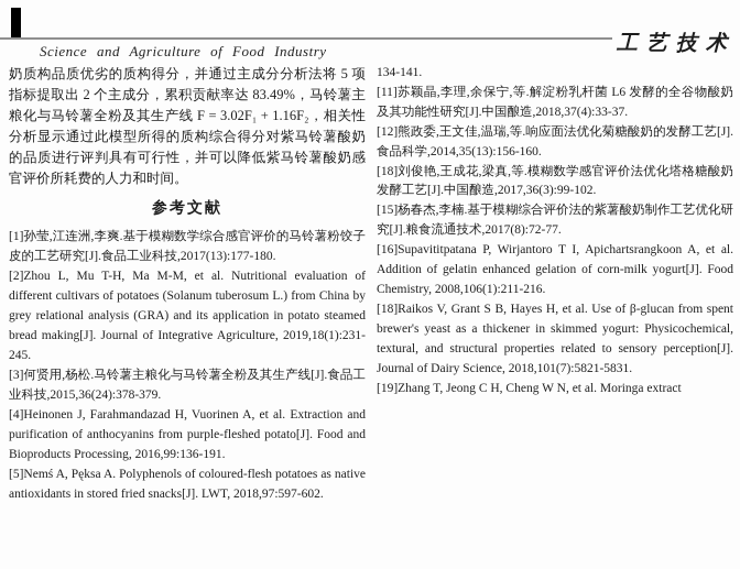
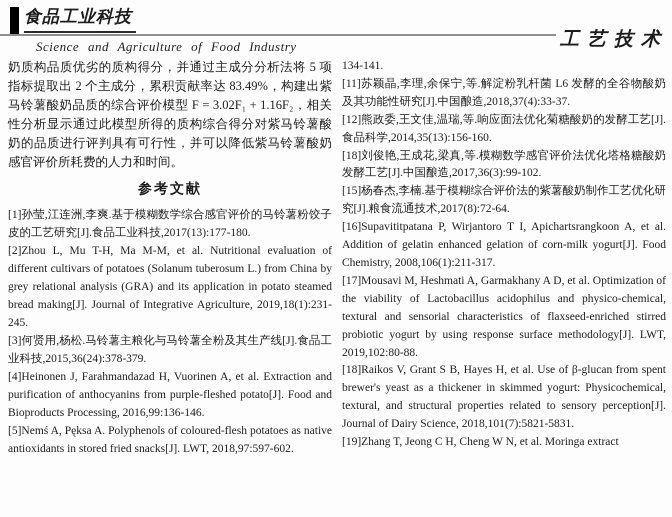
+ 食品工业科技
  Science and Agriculture of Food Industry
  工艺技术
- 奶质构品质优劣的质构得分，并通过主成分分析法将 5 项指标提取出 2 个主成分，累积贡献率达 83.49%，马铃薯主粮化与马铃薯全粉及其生产线 F = 3.02F₁ + 1.16F₂，相关性分析显示通过此模型所得的质构综合得分对紫马铃薯酸奶的品质进行评判具有可行性，并可以降低紫马铃薯酸奶感官评价所耗费的人力和时间。
+ 奶质构品质优劣的质构得分，并通过主成分分析法将 5 项指标提取出 2 个主成分，累积贡献率达 83.49%，构建出紫马铃薯酸奶品质的综合评价模型 F = 3.02F₁ + 1.16F₂，相关性分析显示通过此模型所得的质构综合得分对紫马铃薯酸奶的品质进行评判具有可行性，并可以降低紫马铃薯酸奶感官评价所耗费的人力和时间。
  参考文献
  [1]孙莹,江连洲,李爽.基于模糊数学综合感官评价的马铃薯粉饺子皮的工艺研究[J].食品工业科技,2017(13):177-180.
  [2]Zhou L, Mu T-H, Ma M-M, et al. Nutritional evaluation of different cultivars of potatoes (Solanum tuberosum L.) from China by grey relational analysis (GRA) and its application in potato steamed bread making[J]. Journal of Integrative Agriculture, 2019,18(1):231-245.
  [3]何贤用,杨松.马铃薯主粮化与马铃薯全粉及其生产线[J].食品工业科技,2015,36(24):378-379.
- [4]Heinonen J, Farahmandazad H, Vuorinen A, et al. Extraction and purification of anthocyanins from purple-fleshed potato[J]. Food and Bioproducts Processing, 2016,99:136-191.
+ [4]Heinonen J, Farahmandazad H, Vuorinen A, et al. Extraction and purification of anthocyanins from purple-fleshed potato[J]. Food and Bioproducts Processing, 2016,99:136-146.
  [5]Nemś A, Pęksa A. Polyphenols of coloured-flesh potatoes as native antioxidants in stored fried snacks[J]. LWT, 2018,97:597-602.
  134-141.
  [11]苏颖晶,李理,余保宁,等.解淀粉乳杆菌 L6 发酵的全谷物酸奶及其功能性研究[J].中国酿造,2018,37(4):33-37.
  [12]熊政委,王文佳,温瑞,等.响应面法优化菊糖酸奶的发酵工艺[J].食品科学,2014,35(13):156-160.
  [18]刘俊艳,王成花,梁真,等.模糊数学感官评价法优化塔格糖酸奶发酵工艺[J].中国酿造,2017,36(3):99-102.
- [15]杨春杰,李楠.基于模糊综合评价法的紫薯酸奶制作工艺优化研究[J].粮食流通技术,2017(8):72-77.
+ [15]杨春杰,李楠.基于模糊综合评价法的紫薯酸奶制作工艺优化研究[J].粮食流通技术,2017(8):72-64.
- [16]Supavititpatana P, Wirjantoro T I, Apichartsrangkoon A, et al. Addition of gelatin enhanced gelation of corn-milk yogurt[J]. Food Chemistry, 2008,106(1):211-216.
+ [16]Supavititpatana P, Wirjantoro T I, Apichartsrangkoon A, et al. Addition of gelatin enhanced gelation of corn-milk yogurt[J]. Food Chemistry, 2008,106(1):211-317.
+ [17]Mousavi M, Heshmati A, Garmakhany A D, et al. Optimization of the viability of Lactobacillus acidophilus and physico-chemical, textural and sensorial characteristics of flaxseed-enriched stirred probiotic yogurt by using response surface methodology[J]. LWT, 2019,102:80-88.
  [18]Raikos V, Grant S B, Hayes H, et al. Use of β-glucan from spent brewer's yeast as a thickener in skimmed yogurt: Physicochemical, textural, and structural properties related to sensory perception[J]. Journal of Dairy Science, 2018,101(7):5821-5831.
  [19]Zhang T, Jeong C H, Cheng W N, et al. Moringa extract
